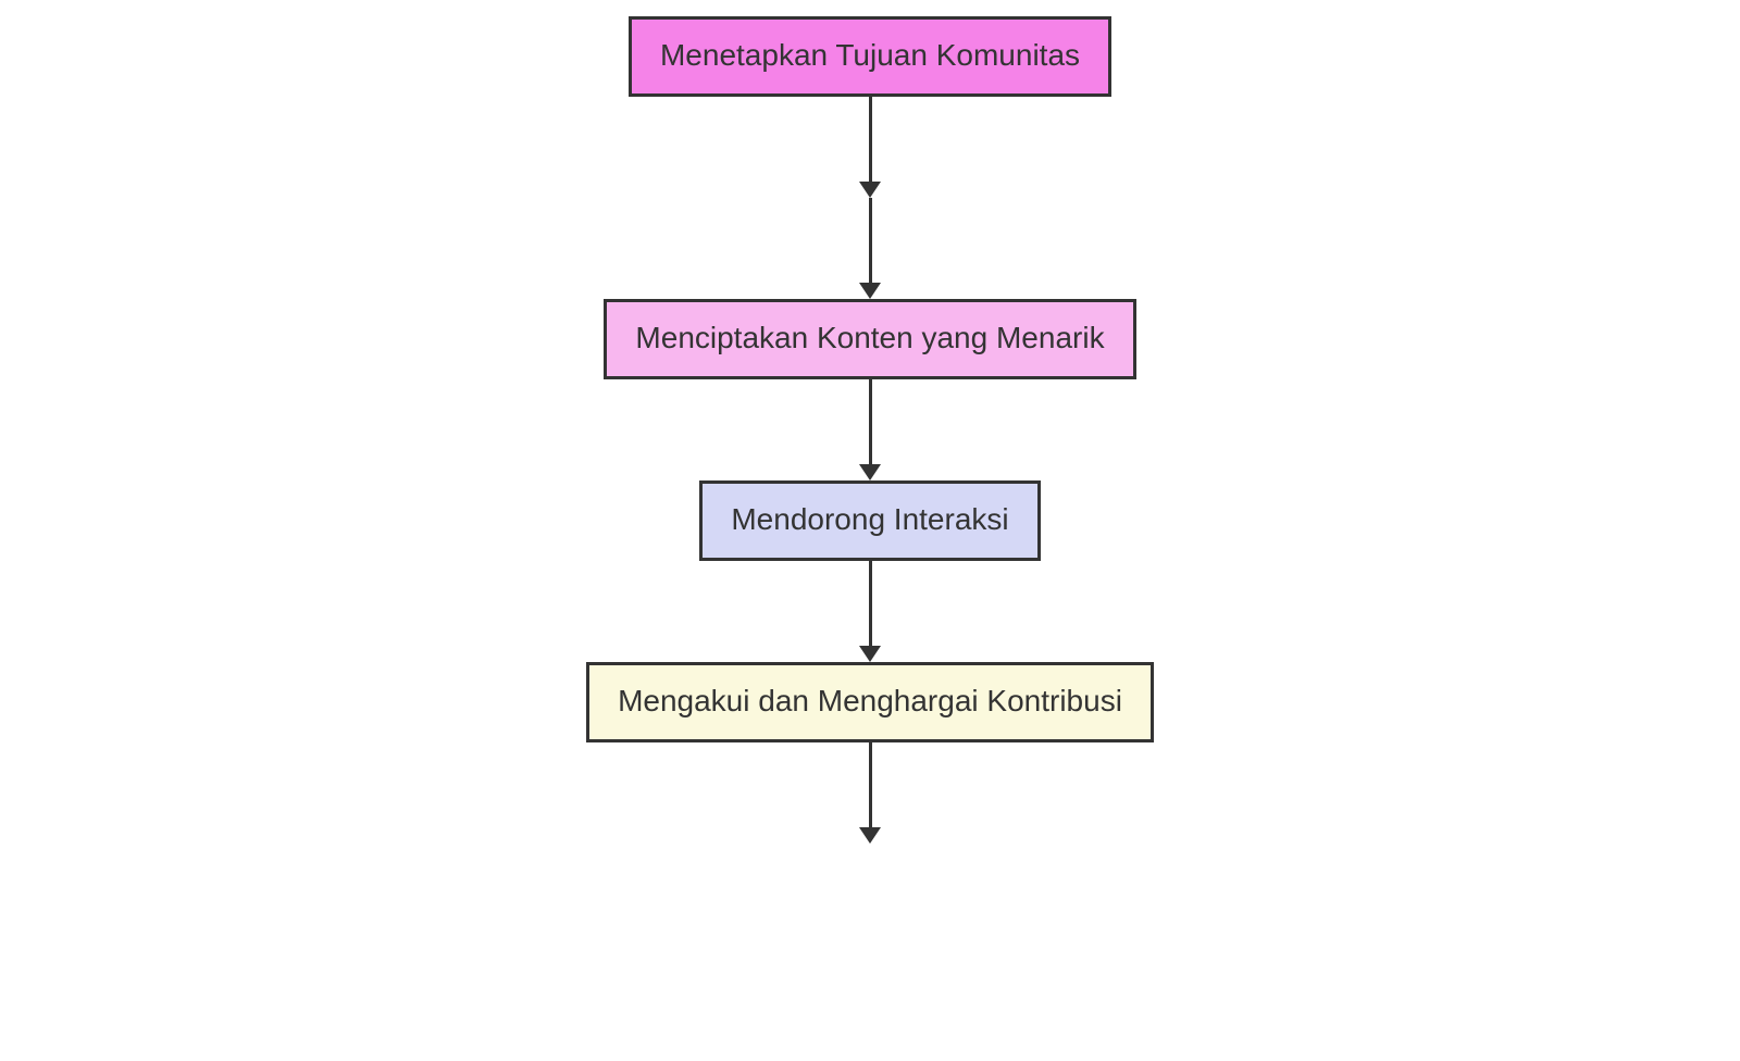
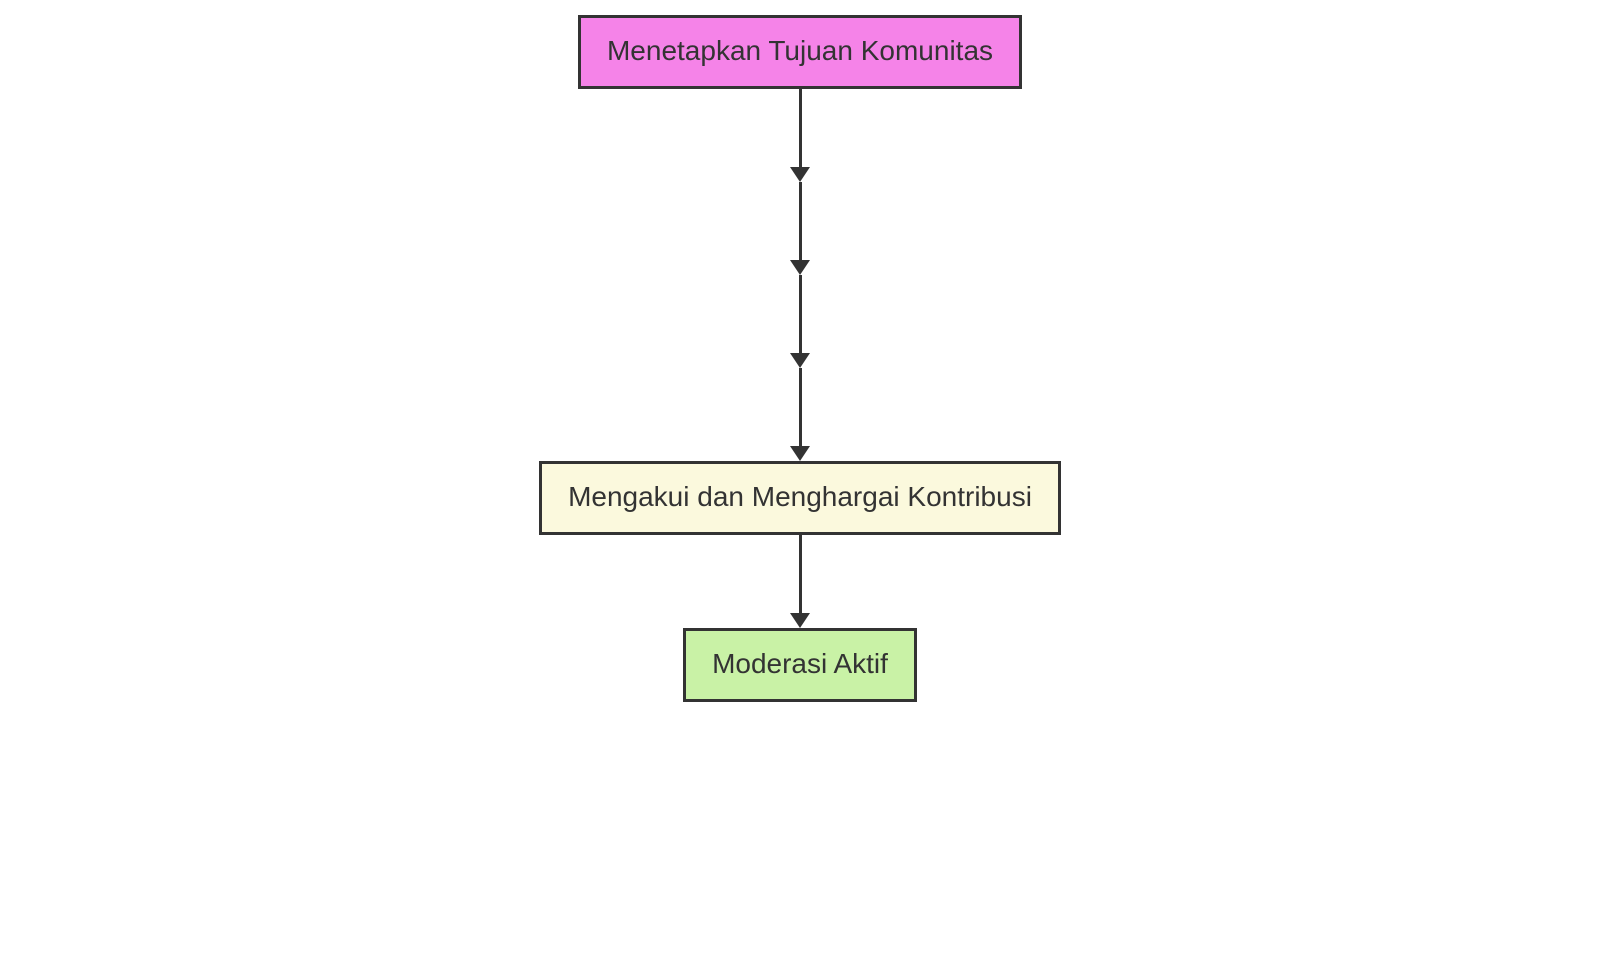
  Menetapkan Tujuan Komunitas
- Menciptakan Konten yang Menarik
- Mendorong Interaksi
  Mengakui dan Menghargai Kontribusi
+ Moderasi Aktif
